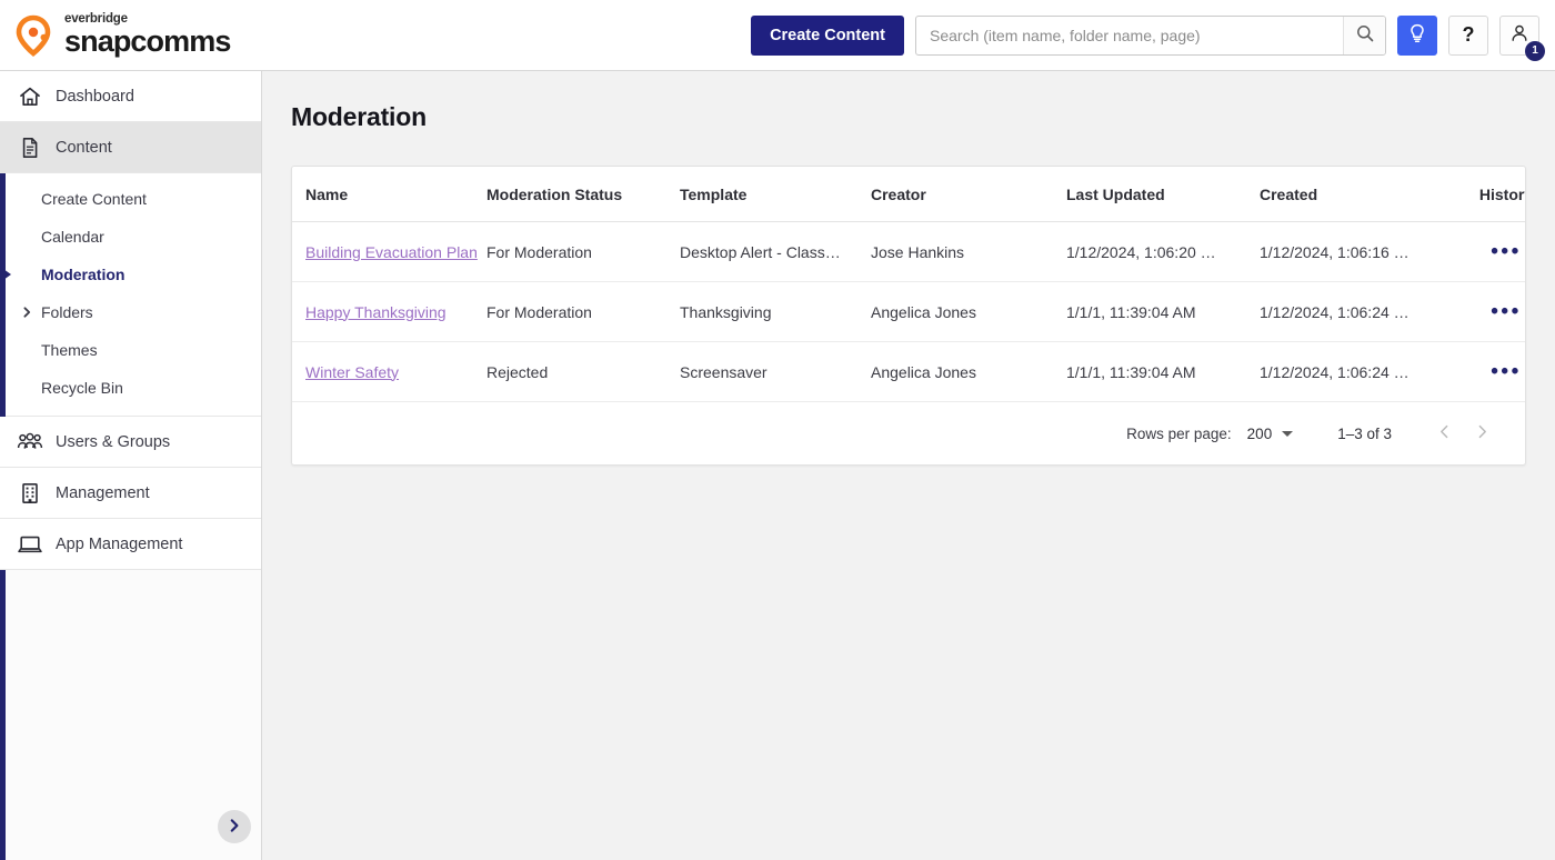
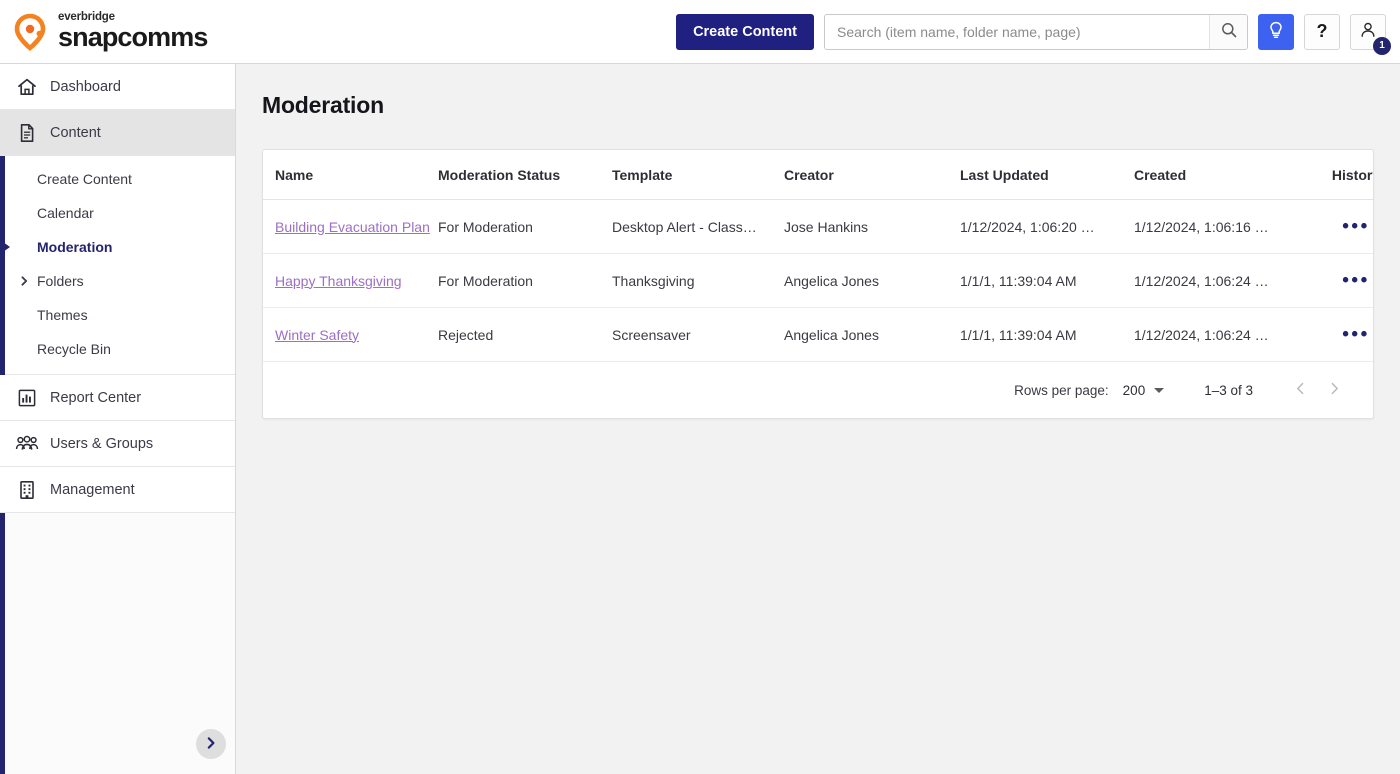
  everbridge
  snapcomms
  Create Content
  Search (item name, folder name, page)
  ?
  1
  Dashboard
  Content
  Create Content
  Calendar
  Moderation
  Folders
  Themes
  Recycle Bin
+ Report Center
  Users & Groups
  Management
- App Management
  Moderation
  Name	Moderation Status	Template	Creator	Last Updated	Created	Histor
  Building Evacuation Plan	For Moderation	Desktop Alert - Class…	Jose Hankins	1/12/2024, 1:06:20 …	1/12/2024, 1:06:16 …	•••
  Happy Thanksgiving	For Moderation	Thanksgiving	Angelica Jones	1/1/1, 11:39:04 AM	1/12/2024, 1:06:24 …	•••
  Winter Safety	Rejected	Screensaver	Angelica Jones	1/1/1, 11:39:04 AM	1/12/2024, 1:06:24 …	•••
  Rows per page:
  200
  1–3 of 3
